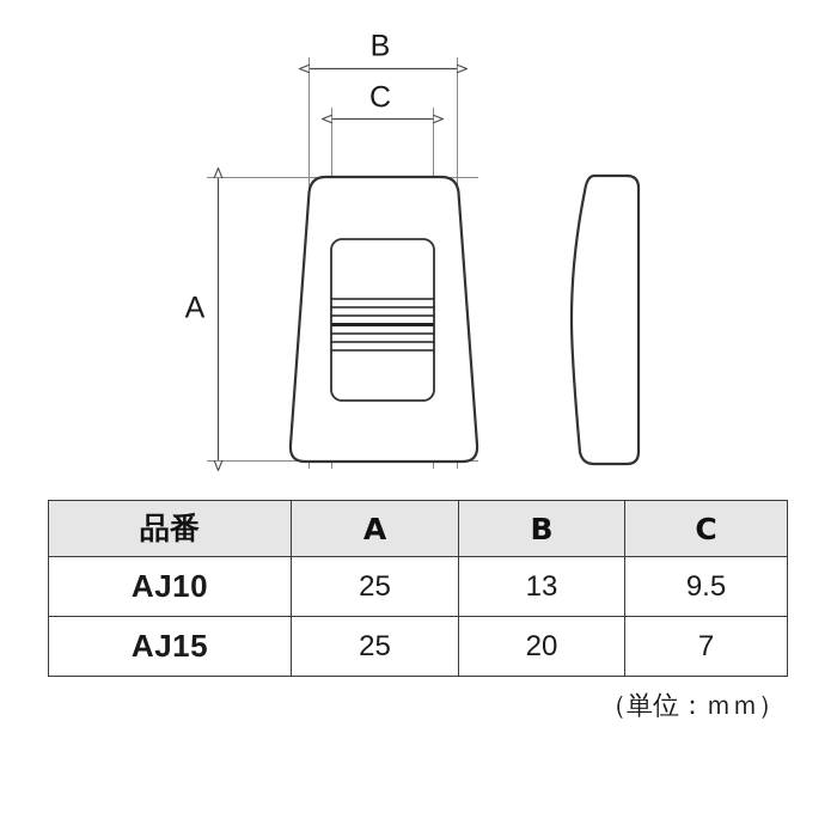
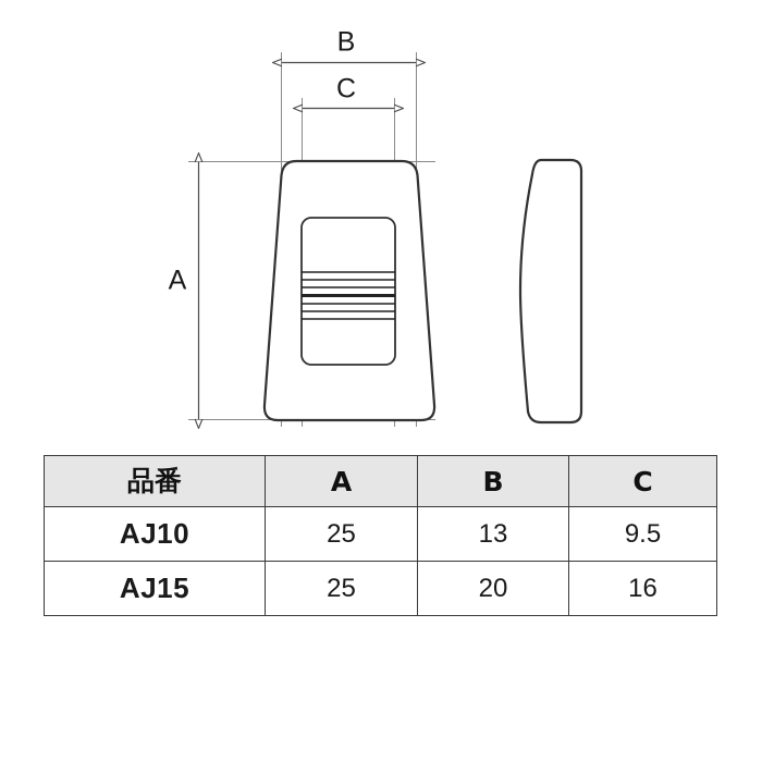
  B
  C
  A
  品番	A	B	C
  AJ10	25	13	9.5
- AJ15	25	20	7
+ AJ15	25	20	16
- （単位：ｍｍ）
